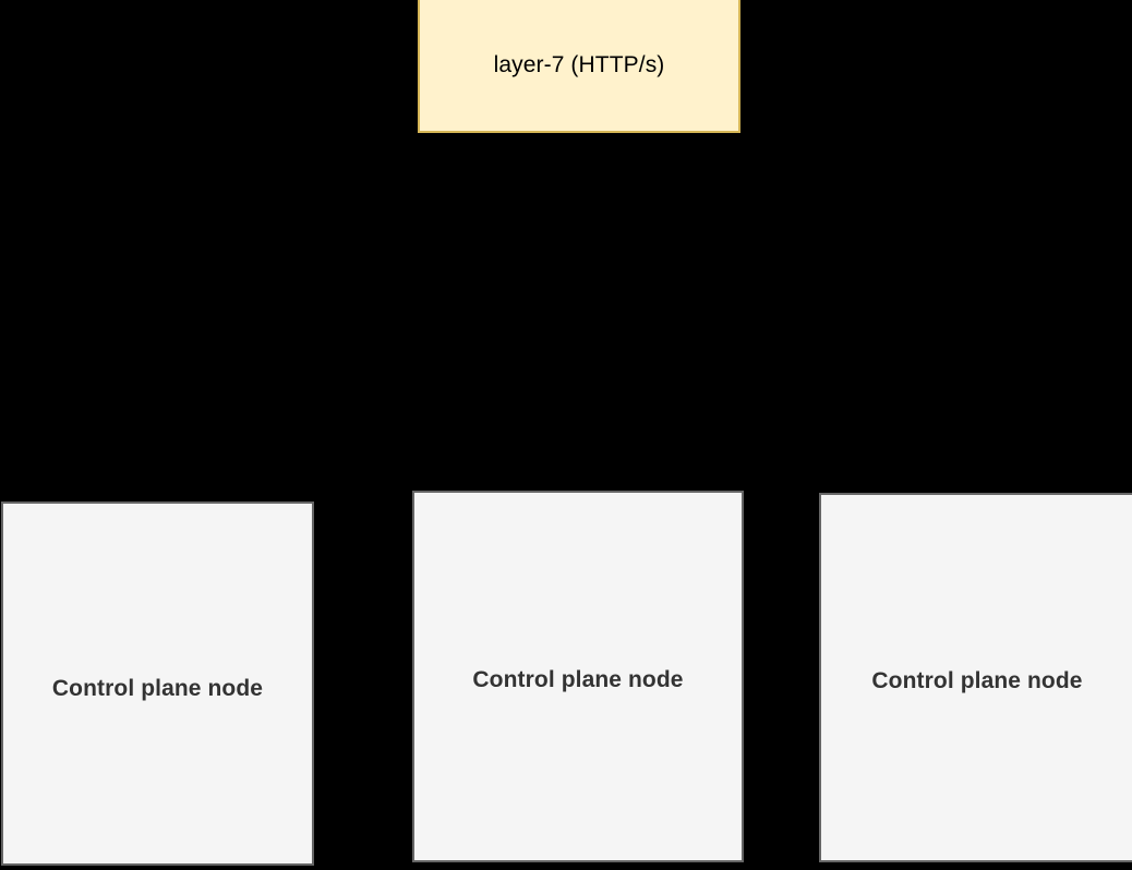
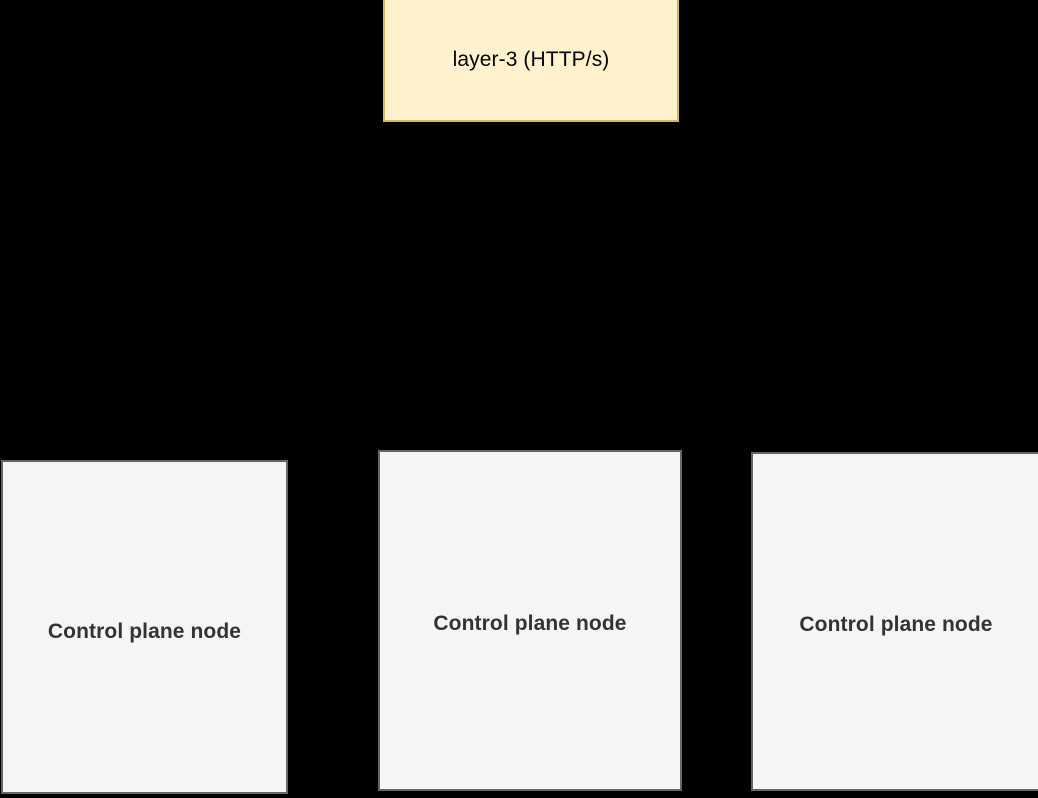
- layer-7 (HTTP/s)
+ layer-3 (HTTP/s)
  Control plane node
  Control plane node
  Control plane node
